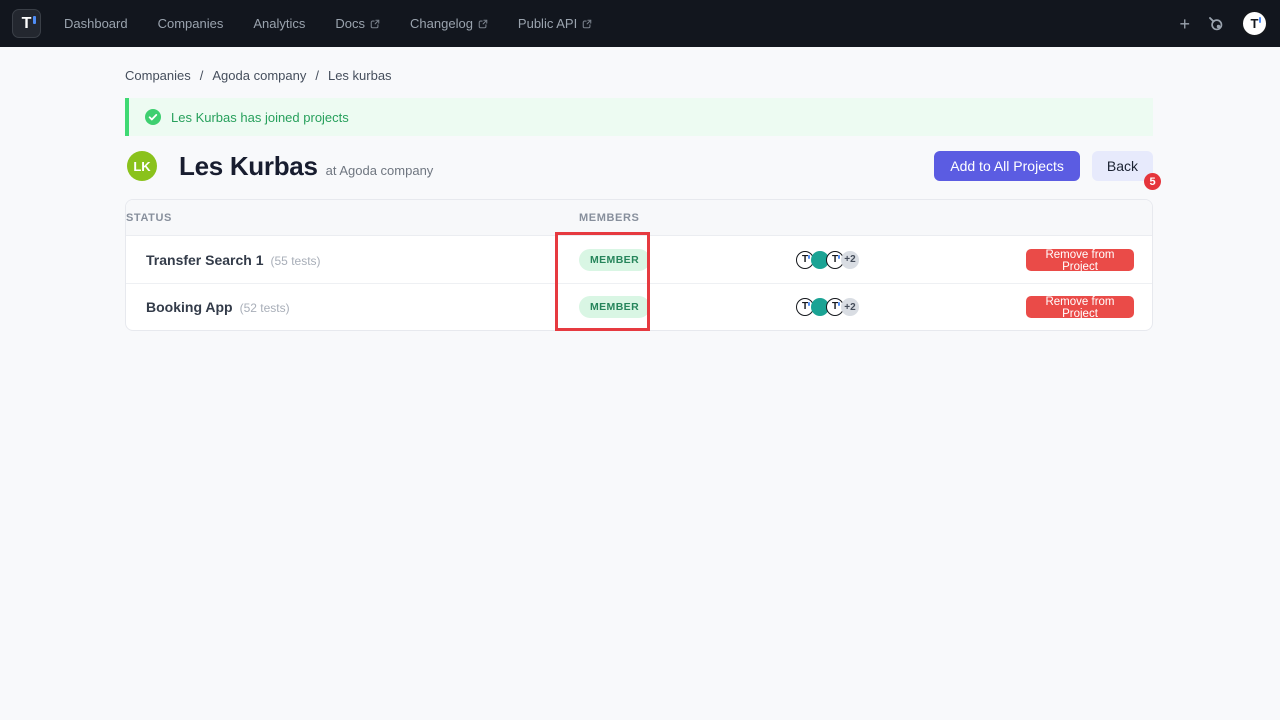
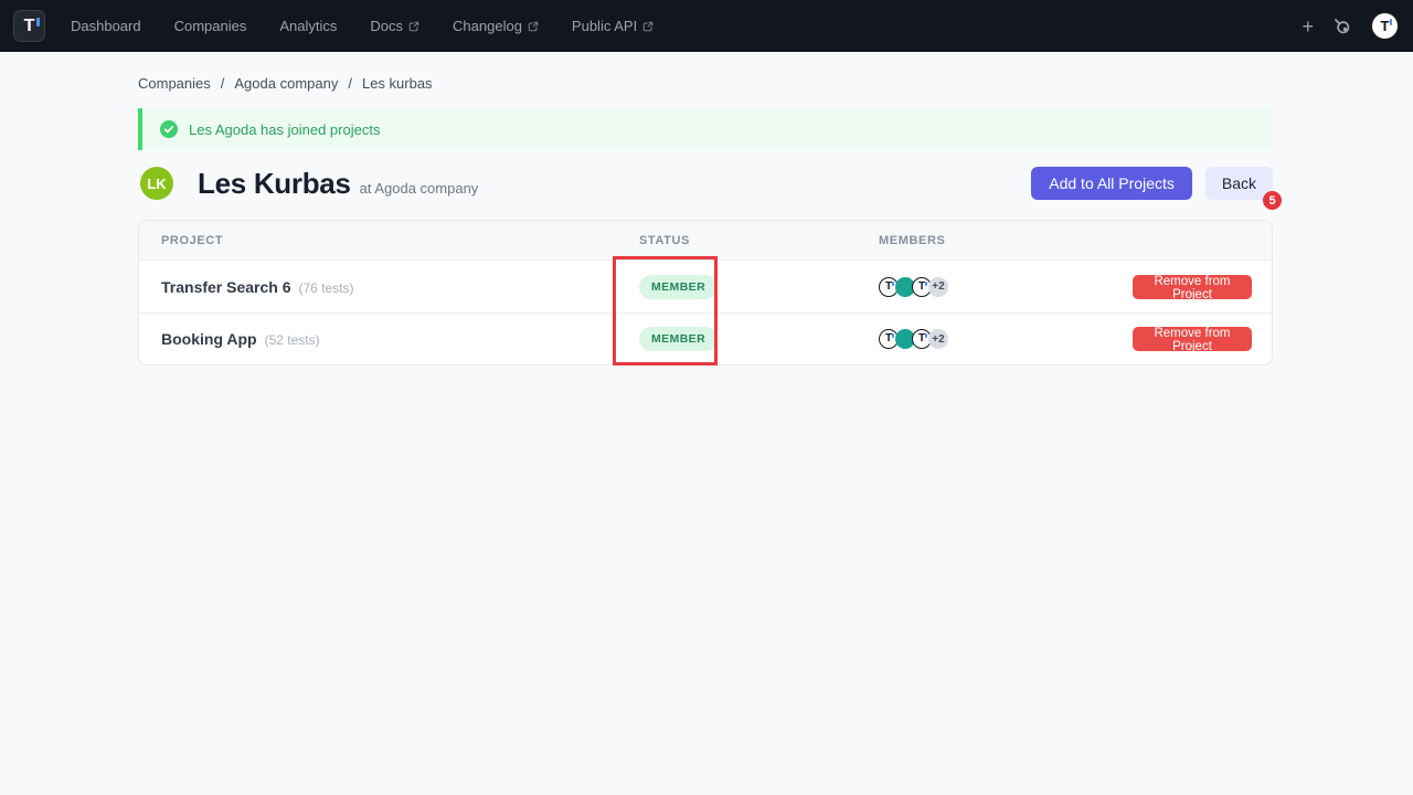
  T
  Dashboard
  Companies
  Analytics
  Docs
  Changelog
  Public API
  +
  T
  Companies
  /
  Agoda company
  /
  Les kurbas
- Les Kurbas has joined projects
+ Les Agoda has joined projects
  LK
  Les Kurbas
  at Agoda company
  Add to All Projects
  Back
  5
+ PROJECT
  STATUS
  MEMBERS
- Transfer Search 1
+ Transfer Search 6
- (55 tests)
+ (76 tests)
  MEMBER
  T
  T
  +2
  Remove from Project
  Booking App
  (52 tests)
  MEMBER
  T
  T
  +2
  Remove from Project
